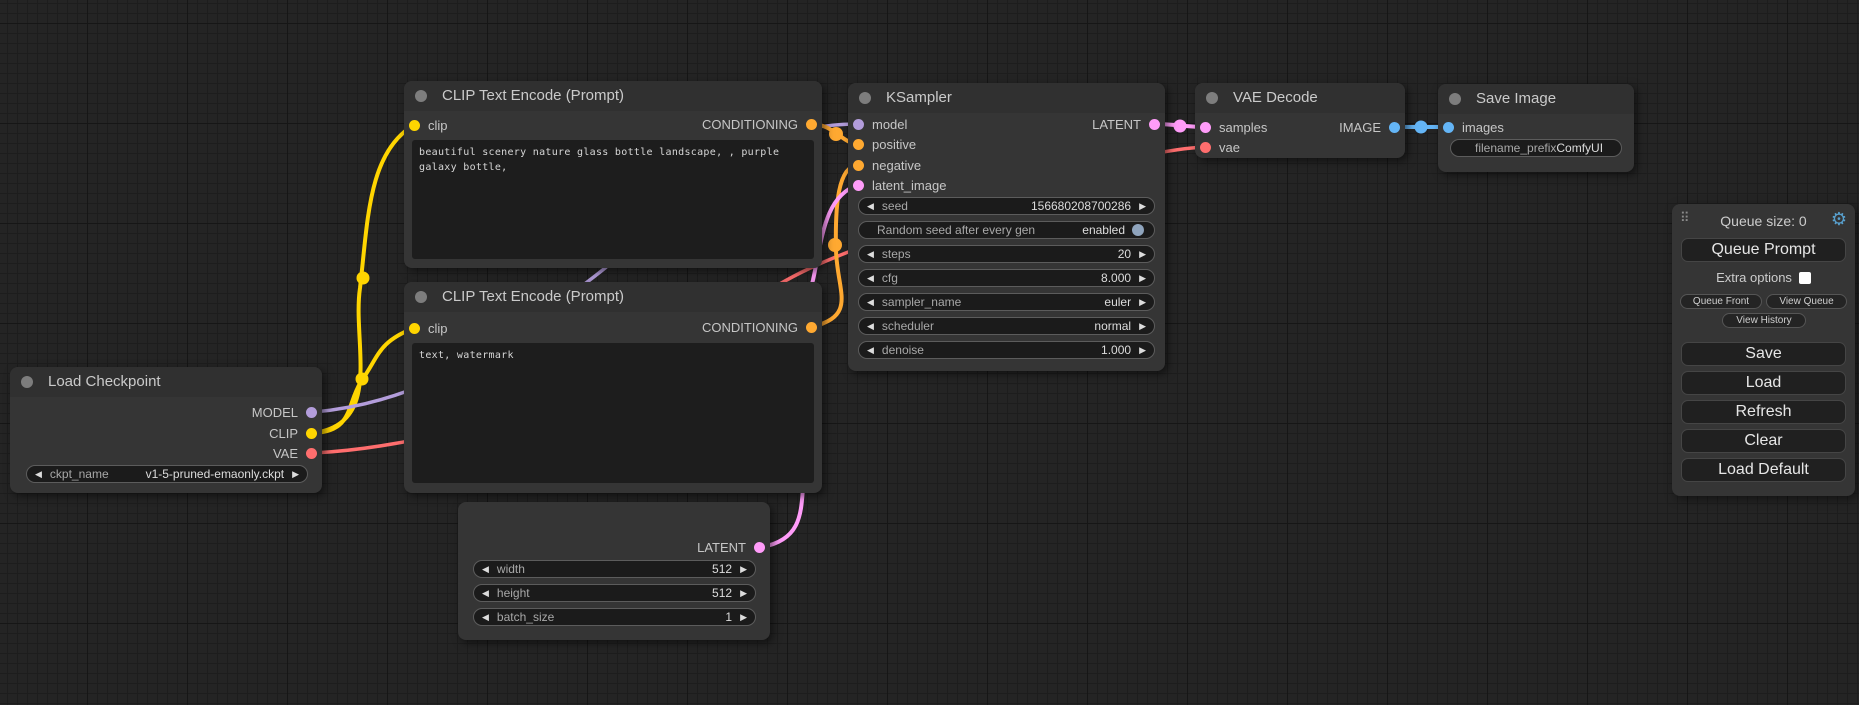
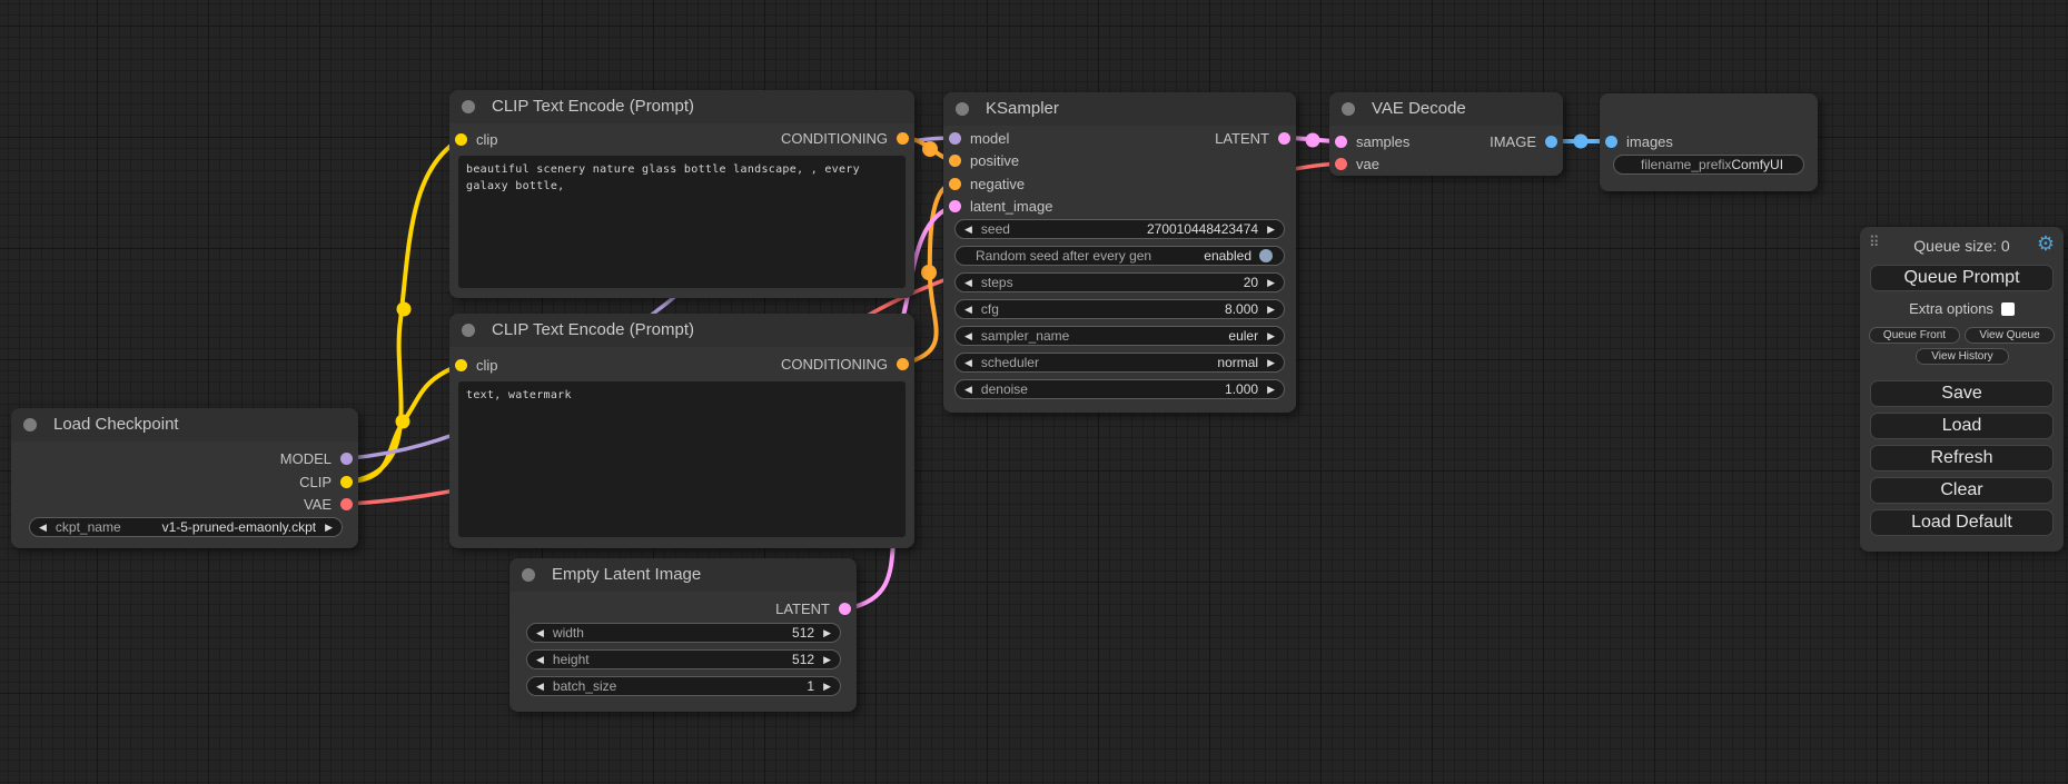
  Load Checkpoint
  MODEL
  CLIP
  VAE
  ◀
  ckpt_name
  v1-5-pruned-emaonly.ckpt
  ▶
  CLIP Text Encode (Prompt)
  clip
  CONDITIONING
- beautiful scenery nature glass bottle landscape, , purple galaxy bottle,
+ beautiful scenery nature glass bottle landscape, , every galaxy bottle,
  CLIP Text Encode (Prompt)
  clip
  CONDITIONING
  text, watermark
+ Empty Latent Image
  LATENT
  ◀
  width
  512
  ▶
  ◀
  height
  512
  ▶
  ◀
  batch_size
  1
  ▶
  KSampler
  model
  positive
  negative
  latent_image
  LATENT
  ◀
  seed
- 156680208700286
+ 270010448423474
  ▶
  Random seed after every gen
  enabled
  ◀
  steps
  20
  ▶
  ◀
  cfg
  8.000
  ▶
  ◀
  sampler_name
  euler
  ▶
  ◀
  scheduler
  normal
  ▶
  ◀
  denoise
  1.000
  ▶
  VAE Decode
  samples
  vae
  IMAGE
- Save Image
  images
  filename_prefix
  ComfyUI
  ⠿
  Queue size: 0
  ⚙
  Queue Prompt
  Extra options
  Queue Front
  View Queue
  View History
  Save
  Load
  Refresh
  Clear
  Load Default
